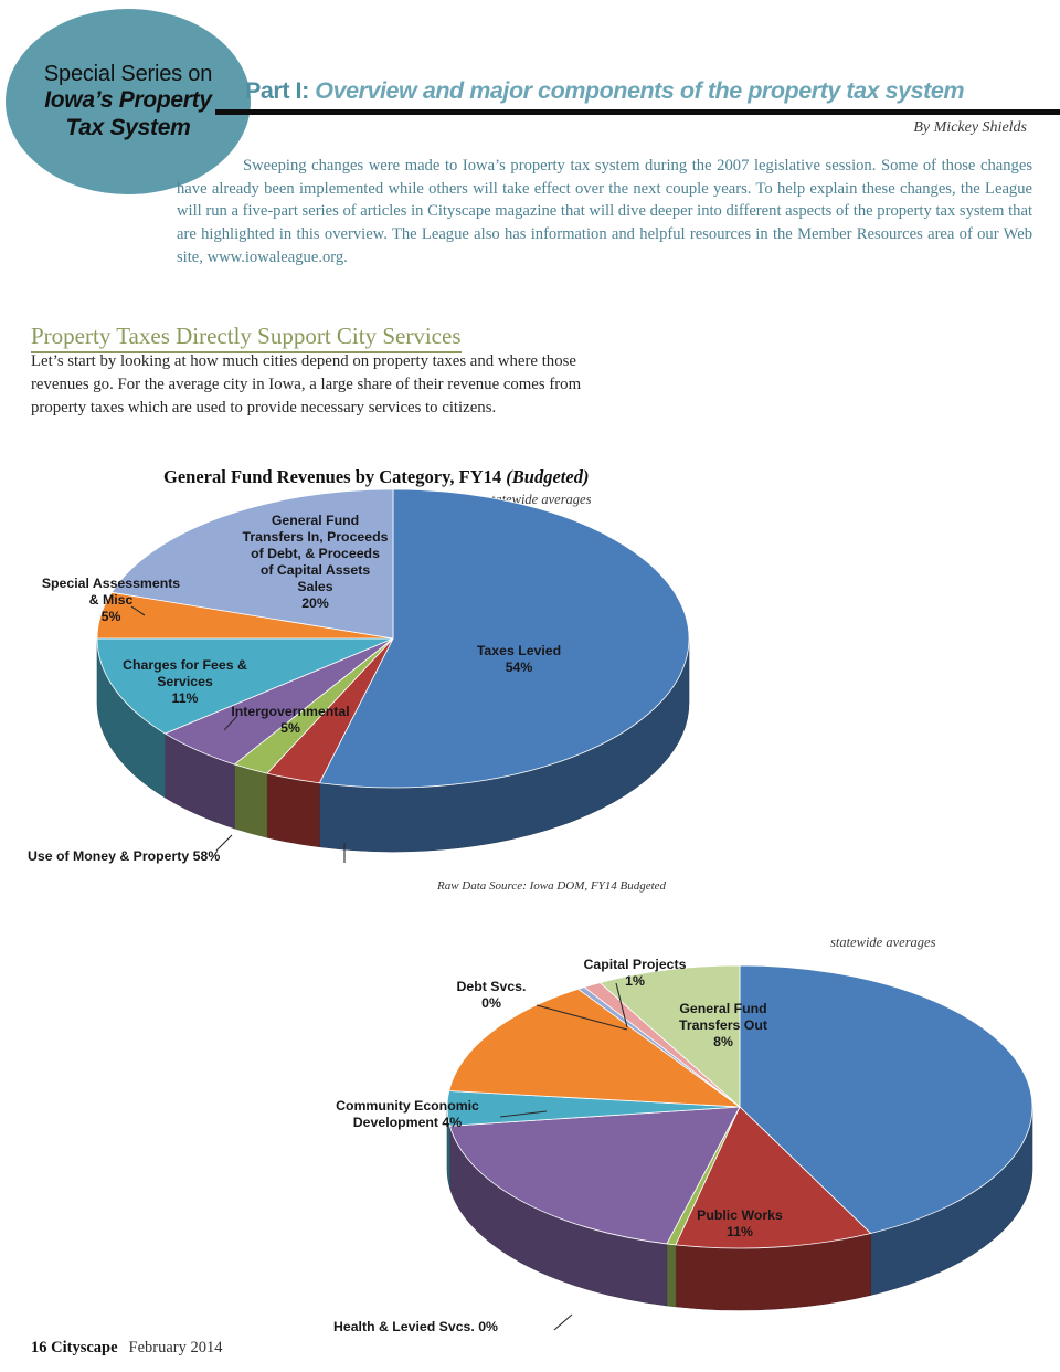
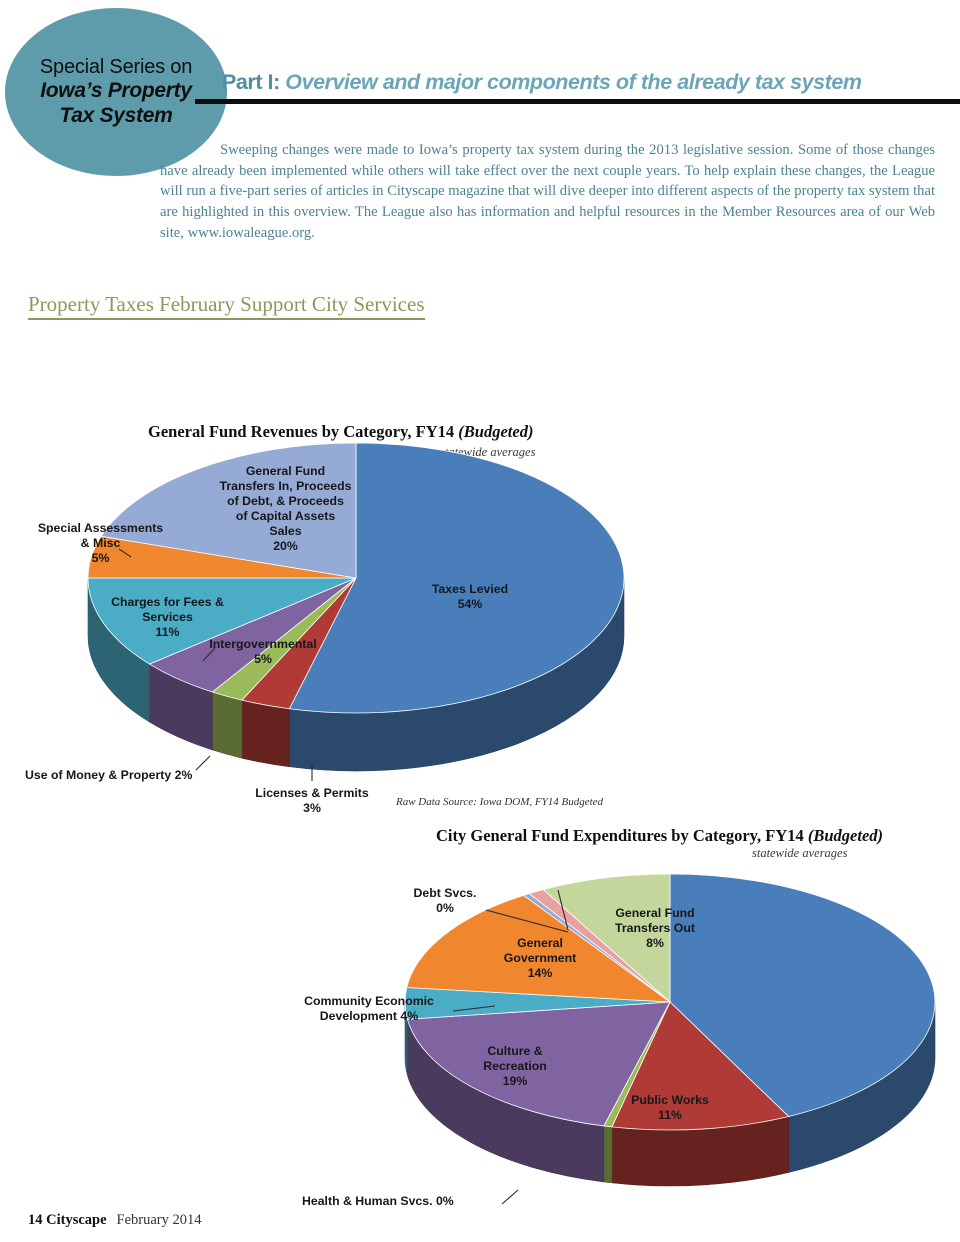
  Special Series on
  Iowa’s Property
  Tax System
- Part I: Overview and major components of the property tax system
+ Part I: Overview and major components of the already tax system
- By Mickey Shields
- Sweeping changes were made to Iowa’s property tax system during the 2007 legislative session. Some of those changes have already been implemented while others will take effect over the next couple years. To help explain these changes, the League will run a five-part series of articles in Cityscape magazine that will dive deeper into different aspects of the property tax system that are highlighted in this overview. The League also has information and helpful resources in the Member Resources area of our Web site, www.iowaleague.org.
+ Sweeping changes were made to Iowa’s property tax system during the 2013 legislative session. Some of those changes have already been implemented while others will take effect over the next couple years. To help explain these changes, the League will run a five-part series of articles in Cityscape magazine that will dive deeper into different aspects of the property tax system that are highlighted in this overview. The League also has information and helpful resources in the Member Resources area of our Web site, www.iowaleague.org.
- Property Taxes Directly Support City Services
+ Property Taxes February Support City Services
- Let’s start by looking at how much cities depend on property taxes and where those revenues go. For the average city in Iowa, a large share of their revenue comes from property taxes which are used to provide necessary services to citizens.
  General Fund Revenues by Category, FY14 (Budgeted)
  tewide averages
  Taxes Levied
  54%
+ Licenses & Permits
+ 3%
- Use of Money & Property 58%
+ Use of Money & Property 2%
  Intergovernmental
  5%
  Charges for Fees &
  Services
  11%
  Special Assessments
  & Misc
  5%
  General Fund
  Transfers In, Proceeds
  of Debt, & Proceeds
  of Capital Assets
  Sales
  20%
  Raw Data Source: Iowa DOM, FY14 Budgeted
+ City General Fund Expenditures by Category, FY14 (Budgeted)
  statewide averages
  Public Works
  11%
- Health & Levied Svcs. 0%
+ Health & Human Svcs. 0%
+ Culture &
+ Recreation
+ 19%
  Community Economic
  Development 4%
+ General
+ Government
+ 14%
  Debt Svcs.
  0%
- Capital Projects
- 1%
  General Fund
  Transfers Out
  8%
- 16 Cityscape February 2014
+ 14 Cityscape February 2014
